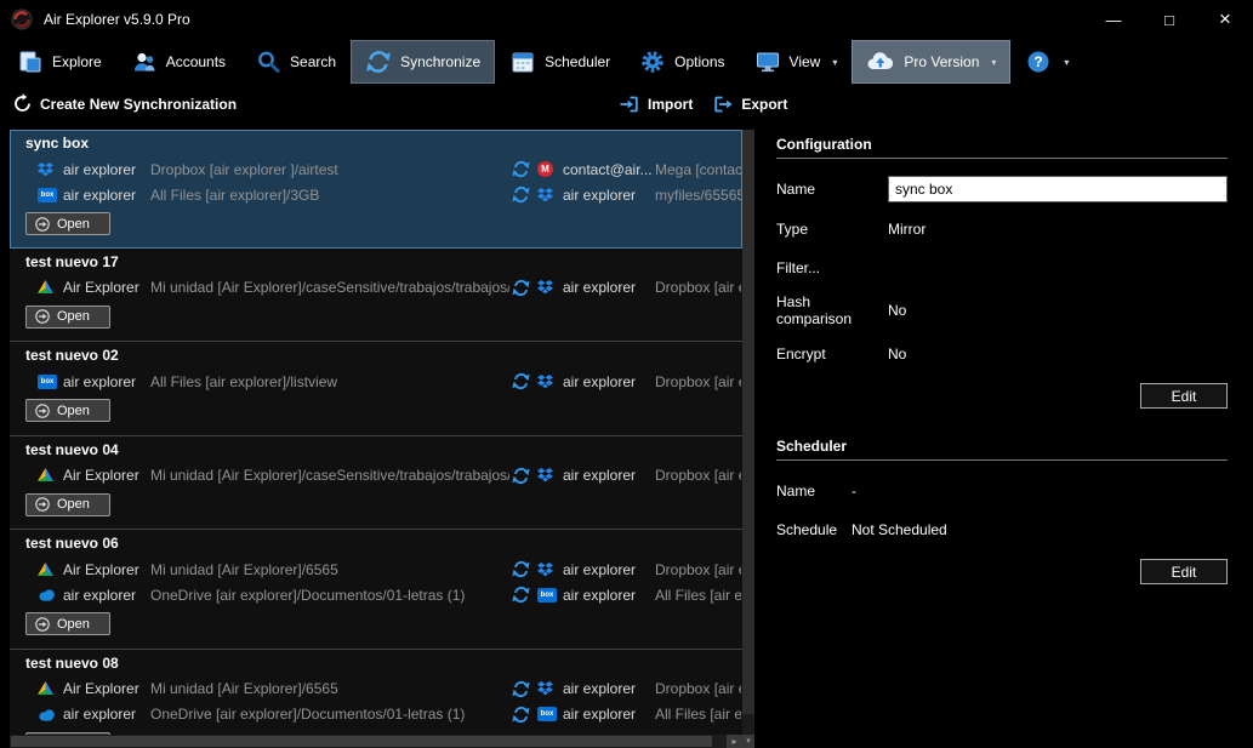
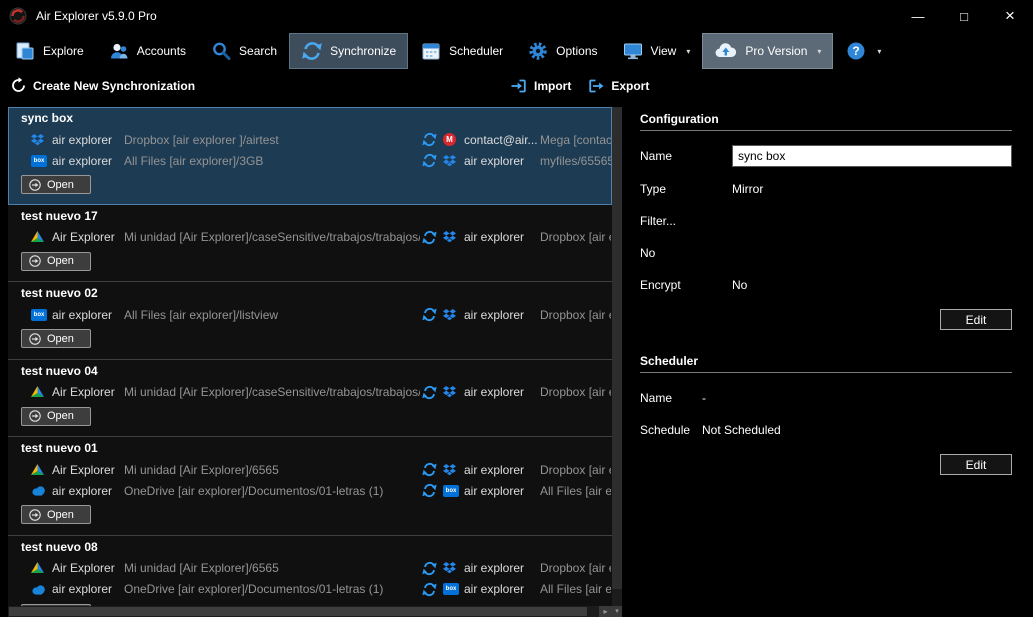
  Air Explorer v5.9.0 Pro
  —
  □
  ×
  Explore
  Accounts
  Search
  Synchronize
  Scheduler
  Options
  View
  ▾
  Pro Version
  ▾
  ?
  ▾
  Create New Synchronization
  Import
  Export
  sync box
  air explorer
  Dropbox [air explorer ]/airtest
  M
  contact@air...
  Mega [contac
  air explorer
  All Files [air explorer]/3GB
  air explorer
  myfiles/65565
  Open
  test nuevo 17
  Air Explorer
  Mi unidad [Air Explorer]/caseSensitive/trabajos/trabajos/
  air explorer
  Open
  test nuevo 02
  air explorer
  All Files [air explorer]/listview
  air explorer
  Open
  test nuevo 04
  Air Explorer
  Mi unidad [Air Explorer]/caseSensitive/trabajos/trabajos/
  air explorer
  Open
- test nuevo 06
+ test nuevo 01
  Air Explorer
  Mi unidad [Air Explorer]/6565
  air explorer
  Dropbox [air
  air explorer
  OneDrive [air explorer]/Documentos/01-letras (1)
  air explorer
  All Files [air e
  Open
  test nuevo 08
  Air Explorer
  Mi unidad [Air Explorer]/6565
  air explorer
  Dropbox [air
  air explorer
  OneDrive [air explorer]/Documentos/01-letras (1)
  air explorer
  All Files [air e
  ▸
  Configuration
  Name
  sync box
  Type
  Mirror
  Filter...
- Hash comparison
  No
  Encrypt
  No
  Edit
  Scheduler
  Name
  -
  Schedule
  Not Scheduled
  Edit
